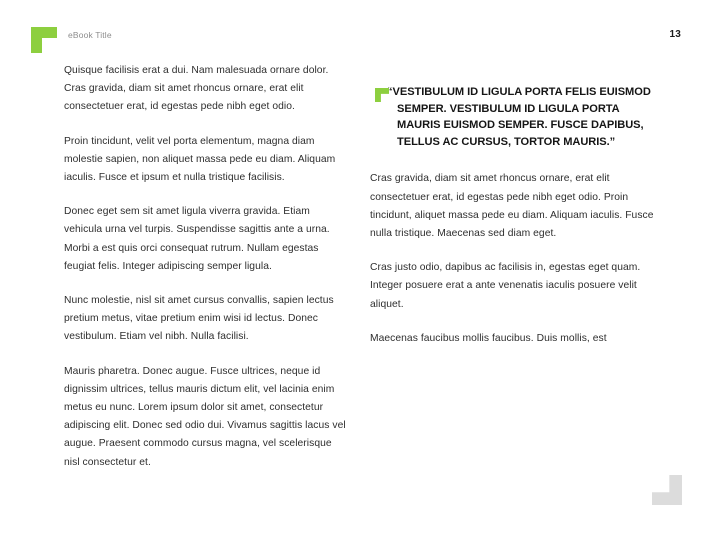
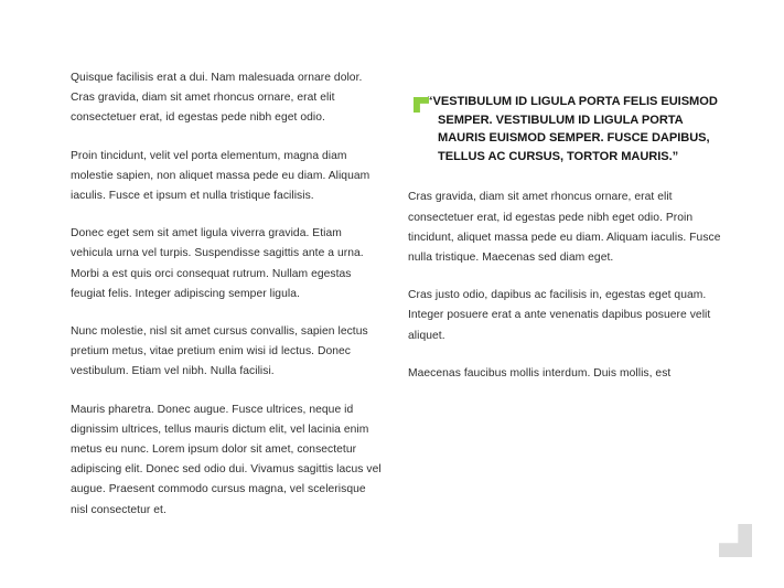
- eBook Title
- 13
  Quisque facilisis erat a dui. Nam malesuada ornare dolor. Cras gravida, diam sit amet rhoncus ornare, erat elit consectetuer erat, id egestas pede nibh eget odio.
  Proin tincidunt, velit vel porta elementum, magna diam molestie sapien, non aliquet massa pede eu diam. Aliquam iaculis. Fusce et ipsum et nulla tristique facilisis.
  Donec eget sem sit amet ligula viverra gravida. Etiam vehicula urna vel turpis. Suspendisse sagittis ante a urna. Morbi a est quis orci consequat rutrum. Nullam egestas feugiat felis. Integer adipiscing semper ligula.
  Nunc molestie, nisl sit amet cursus convallis, sapien lectus pretium metus, vitae pretium enim wisi id lectus. Donec vestibulum. Etiam vel nibh. Nulla facilisi.
  Mauris pharetra. Donec augue. Fusce ultrices, neque id dignissim ultrices, tellus mauris dictum elit, vel lacinia enim metus eu nunc. Lorem ipsum dolor sit amet, consectetur adipiscing elit. Donec sed odio dui. Vivamus sagittis lacus vel augue. Praesent commodo cursus magna, vel scelerisque nisl consectetur et.
  “VESTIBULUM ID LIGULA PORTA FELIS EUISMOD SEMPER. VESTIBULUM ID LIGULA PORTA MAURIS EUISMOD SEMPER. FUSCE DAPIBUS, TELLUS AC CURSUS, TORTOR MAURIS.”
  Cras gravida, diam sit amet rhoncus ornare, erat elit consectetuer erat, id egestas pede nibh eget odio. Proin tincidunt, aliquet massa pede eu diam. Aliquam iaculis. Fusce nulla tristique. Maecenas sed diam eget.
- Cras justo odio, dapibus ac facilisis in, egestas eget quam. Integer posuere erat a ante venenatis iaculis posuere velit aliquet.
+ Cras justo odio, dapibus ac facilisis in, egestas eget quam. Integer posuere erat a ante venenatis dapibus posuere velit aliquet.
- Maecenas faucibus mollis faucibus. Duis mollis, est
+ Maecenas faucibus mollis interdum. Duis mollis, est
